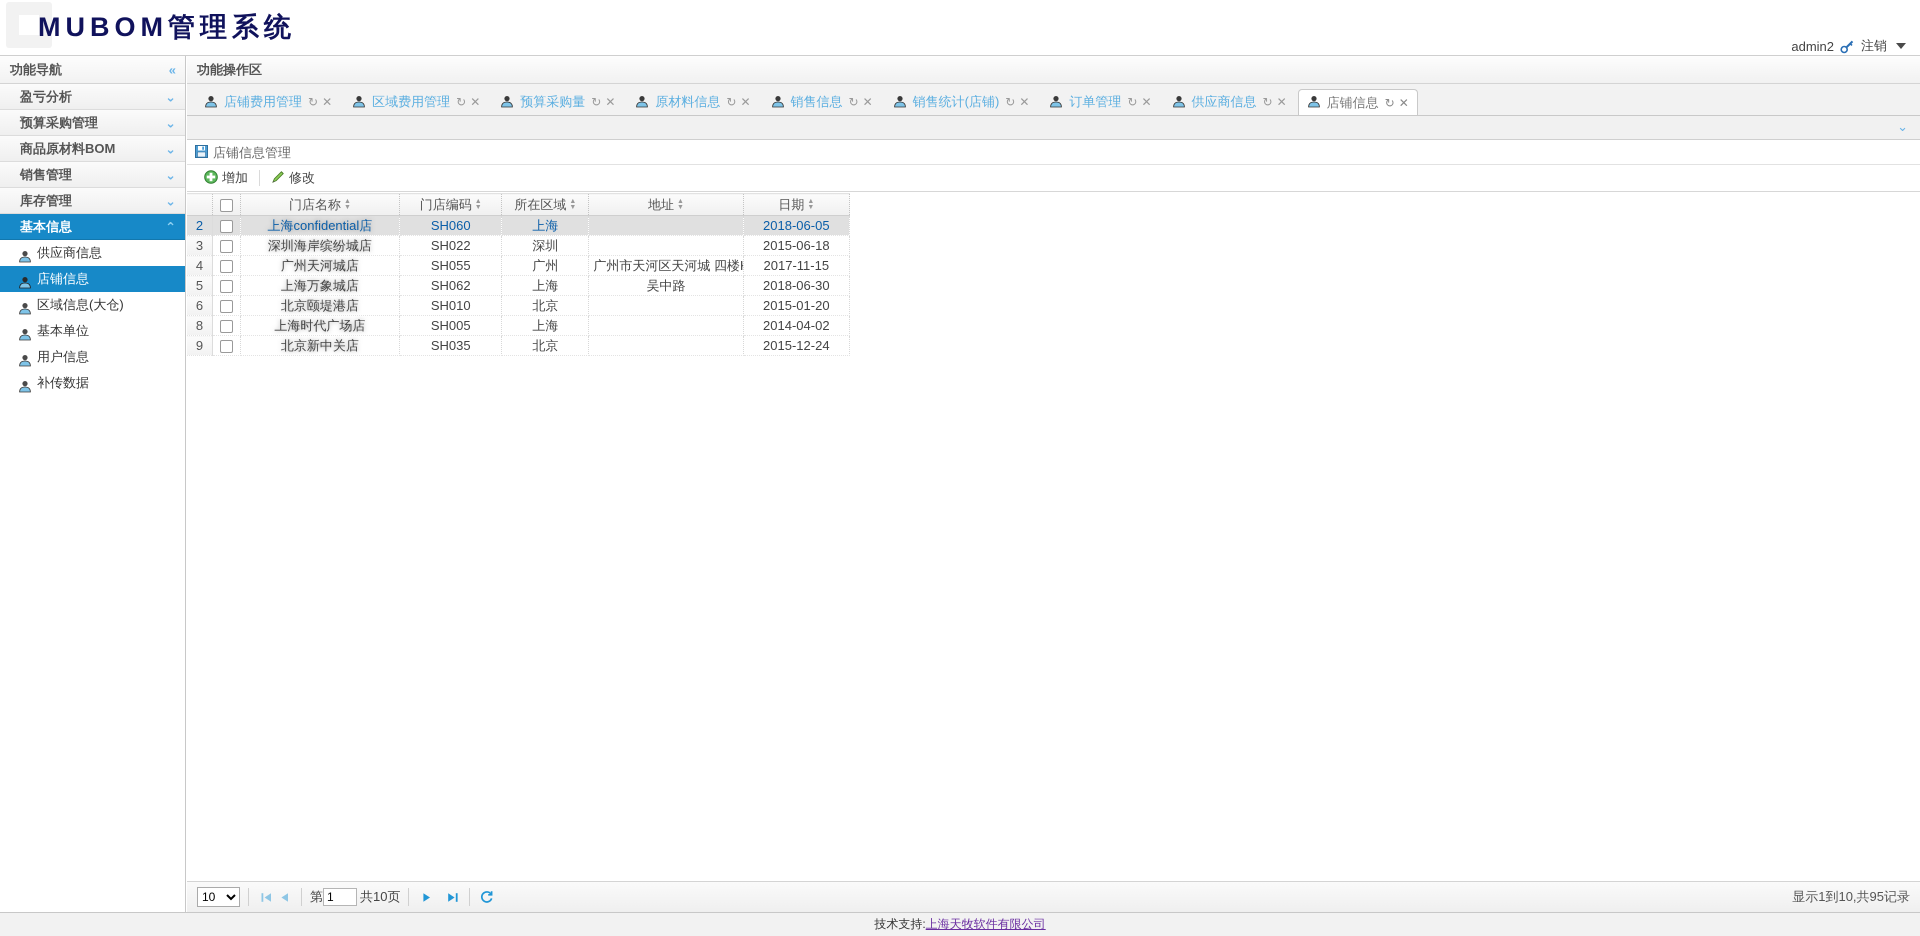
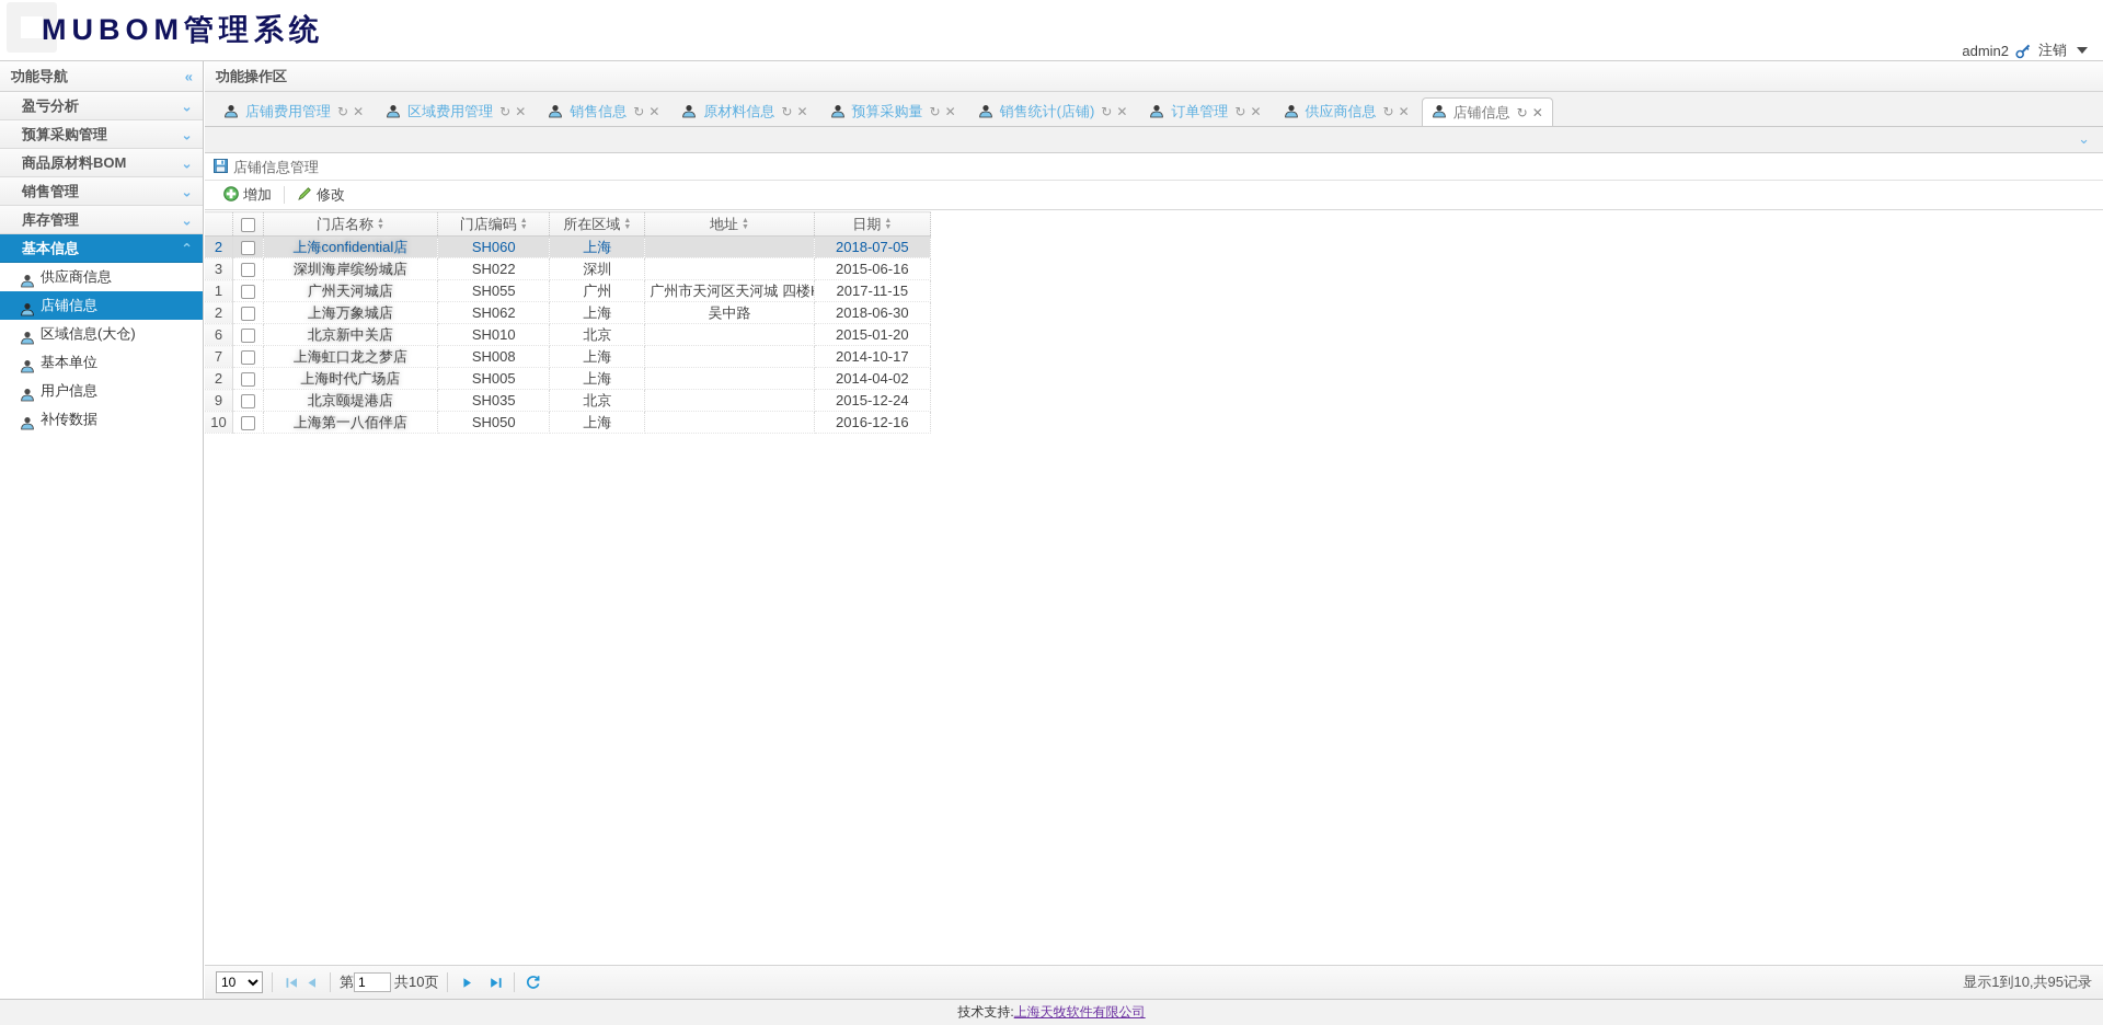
  MUBOM管理系统
  admin2
  注销
  功能导航
  «
  盈亏分析
  ⌄
  预算采购管理
  ⌄
  商品原材料BOM
  ⌄
  销售管理
  ⌄
  库存管理
  ⌄
  基本信息
  ⌃
  供应商信息
  店铺信息
  区域信息(大仓)
  基本单位
  用户信息
  补传数据
  功能操作区
  店铺费用管理
  ↻
  ✕
  区域费用管理
  ↻
  ✕
- 预算采购量
+ 销售信息
  ↻
  ✕
  原材料信息
  ↻
  ✕
- 销售信息
+ 预算采购量
  ↻
  ✕
  销售统计(店铺)
  ↻
  ✕
  订单管理
  ↻
  ✕
  供应商信息
  ↻
  ✕
  店铺信息
  ↻
  ✕
  ⌄
  店铺信息管理
  增加
  修改
- 2		上海confidential店	SH060	上海		2018-06-05
+ 2		上海confidential店	SH060	上海		2018-07-05
- 3		深圳海岸缤纷城店	SH022	深圳		2015-06-18
+ 3		深圳海岸缤纷城店	SH022	深圳		2015-06-16
- 4		广州天河城店	SH055	广州	广州市天河区天河城 四楼	2017-11-15
+ 1		广州天河城店	SH055	广州	广州市天河区天河城 四楼	2017-11-15
- 5		上海万象城店	SH062	上海	吴中路	2018-06-30
+ 2		上海万象城店	SH062	上海	吴中路	2018-06-30
- 6		北京颐堤港店	SH010	北京		2015-01-20
+ 6		北京新中关店	SH010	北京		2015-01-20
+ 7		上海虹口龙之梦店	SH008	上海		2014-10-17
- 8		上海时代广场店	SH005	上海		2014-04-02
+ 2		上海时代广场店	SH005	上海		2014-04-02
- 9		北京新中关店	SH035	北京		2015-12-24
+ 9		北京颐堤港店	SH035	北京		2015-12-24
+ 10		上海第一八佰伴店	SH050	上海		2016-12-16
  10
  第
  1
  共10页
  显示1到10,共95记录
  技术支持:
  上海天牧软件有限公司
